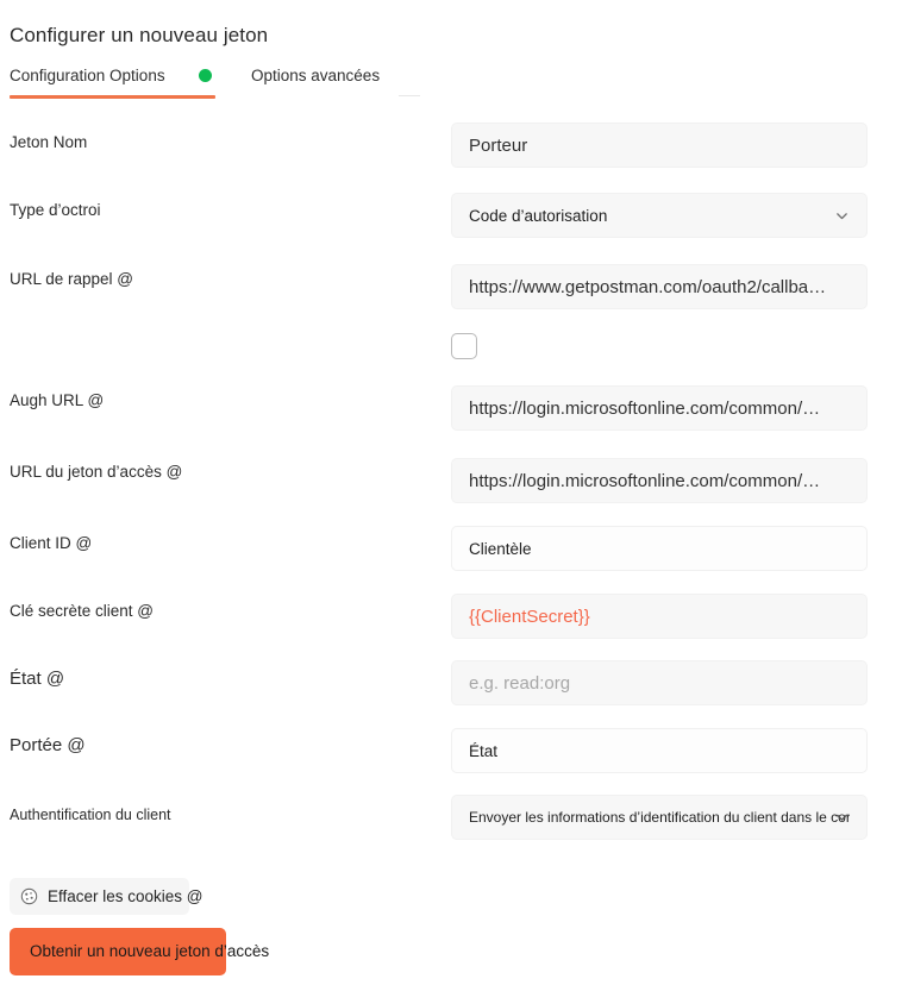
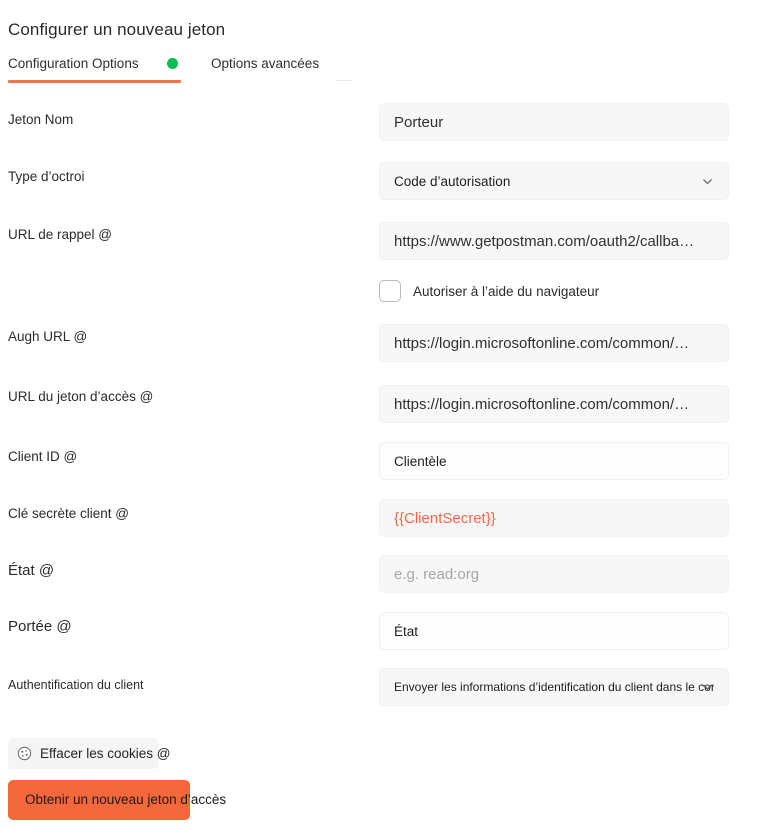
  Configurer un nouveau jeton
  Configuration Options
  Options avancées
  Jeton Nom
  Porteur
  Type d’octroi
  Code d’autorisation
  URL de rappel @
  https://www.getpostman.com/oauth2/callba…
+ Autoriser à l’aide du navigateur
  Augh URL @
  https://login.microsoftonline.com/common/…
  URL du jeton d’accès @
  https://login.microsoftonline.com/common/…
  Client ID @
  Clientèle
  Clé secrète client @
  {{ClientSecret}}
  État @
  e.g. read:org
  Portée @
  État
  Authentification du client
  Envoyer les informations d’identification du client dans le cor
  Effacer les cookies @
  Obtenir un nouveau jeton d’accès
